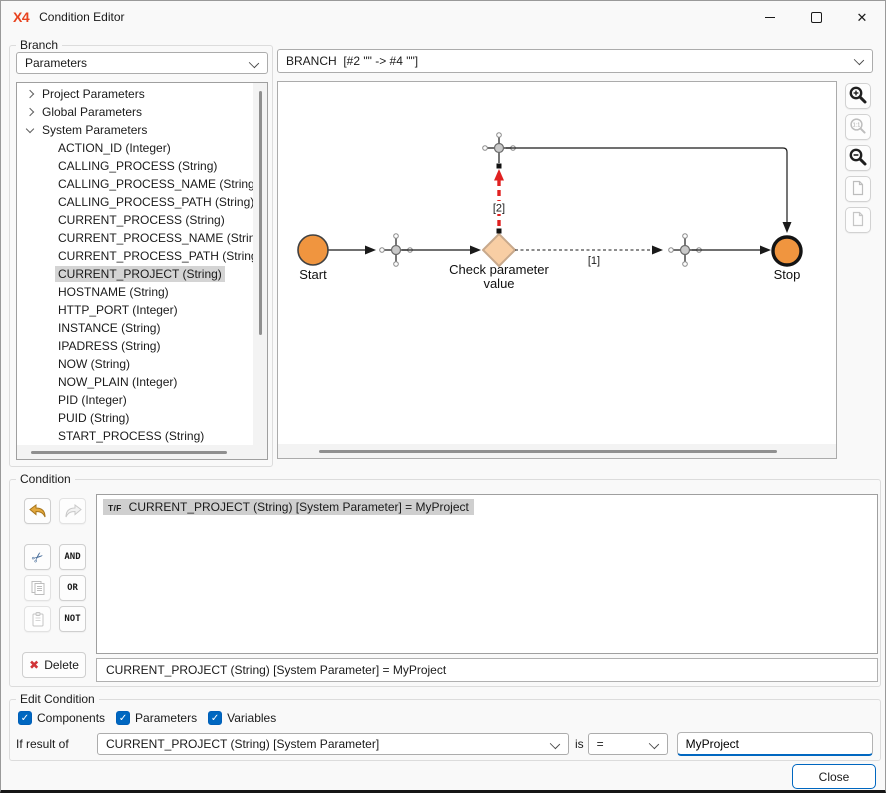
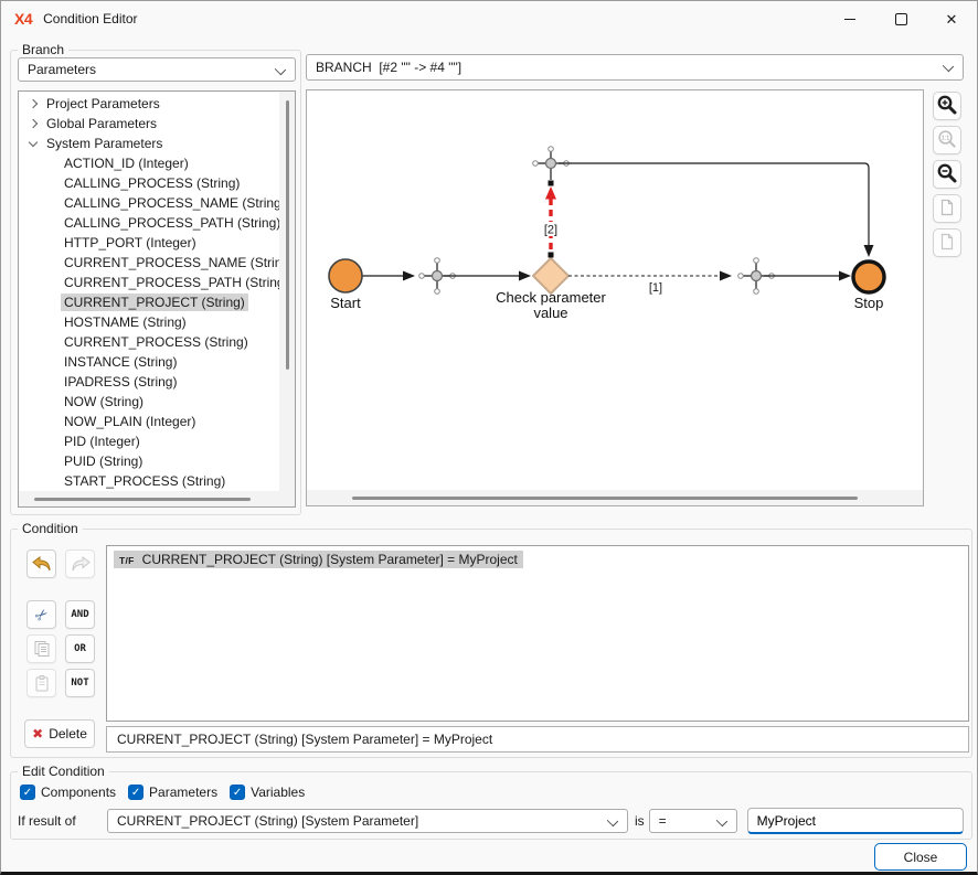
  X4
  Condition Editor
  ✕
  Branch
  Parameters
  Project Parameters
  Global Parameters
  System Parameters
  ACTION_ID (Integer)
  CALLING_PROCESS (String)
  CALLING_PROCESS_NAME (String
  CALLING_PROCESS_PATH (String
- CURRENT_PROCESS (String)
+ HTTP_PORT (Integer)
  CURRENT_PROCESS_NAME (Stri
  CURRENT_PROCESS_PATH (Strin
  CURRENT_PROJECT (String)
  HOSTNAME (String)
- HTTP_PORT (Integer)
+ CURRENT_PROCESS (String)
  INSTANCE (String)
  IPADRESS (String)
  NOW (String)
  NOW_PLAIN (Integer)
  PID (Integer)
  PUID (String)
  START_PROCESS (String)
  BRANCH [#2 "" -> #4 ""]
  Start
  Check parameter
  value
  [2]
  [1]
  Stop
  Condition
  AND
  OR
  NOT
  ✖
  Delete
  T/F
  CURRENT_PROJECT (String) [System Parameter] = MyProject
  CURRENT_PROJECT (String) [System Parameter] = MyProject
  Edit Condition
  ✓
  Components
  ✓
  Parameters
  ✓
  Variables
  If result of
  CURRENT_PROJECT (String) [System Parameter]
  is
  =
  MyProject
  Close
